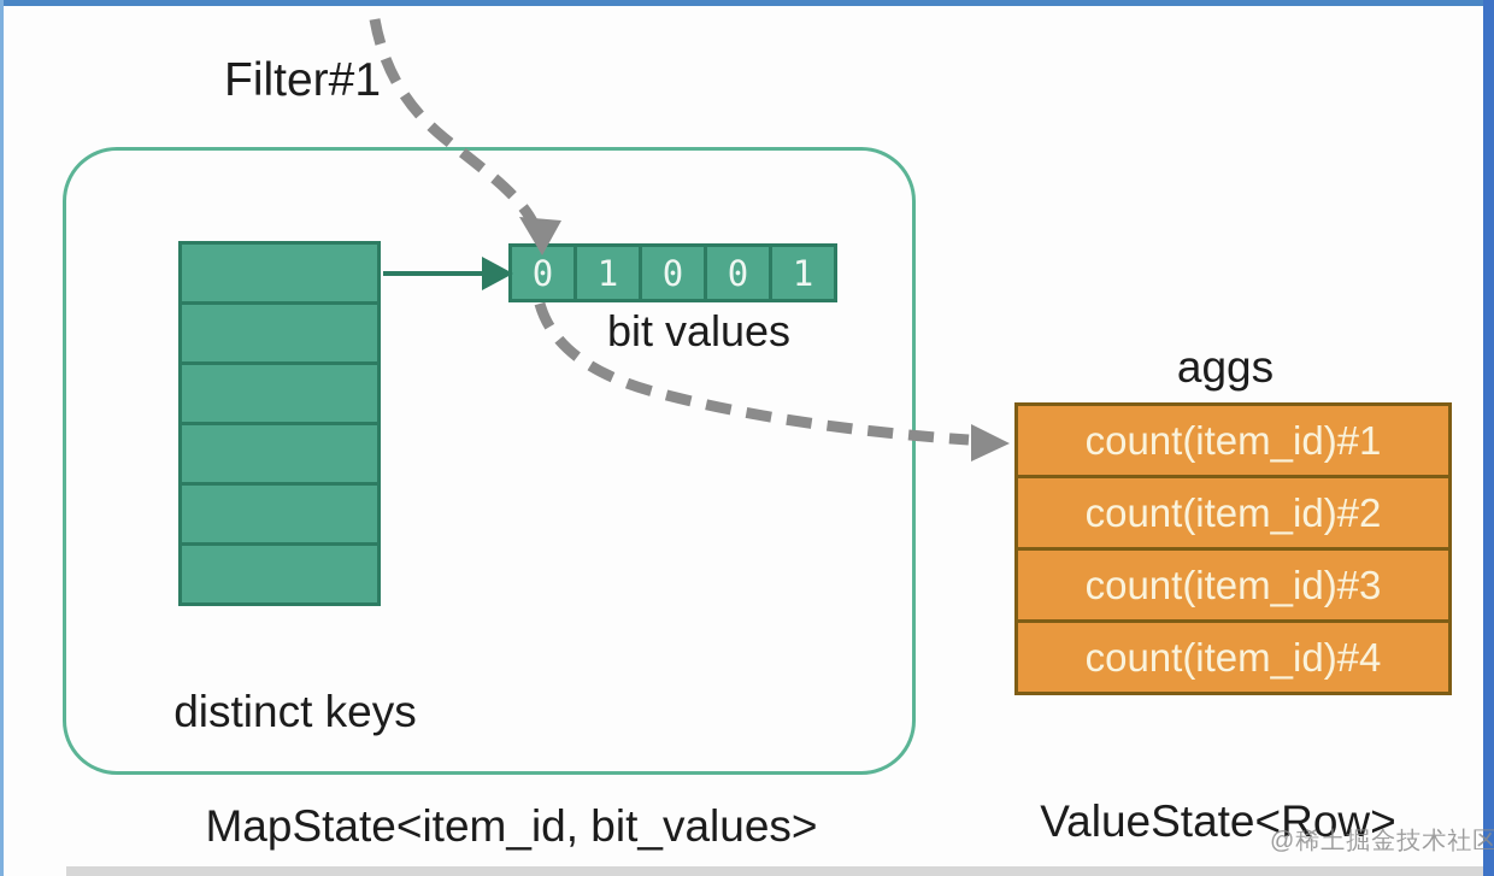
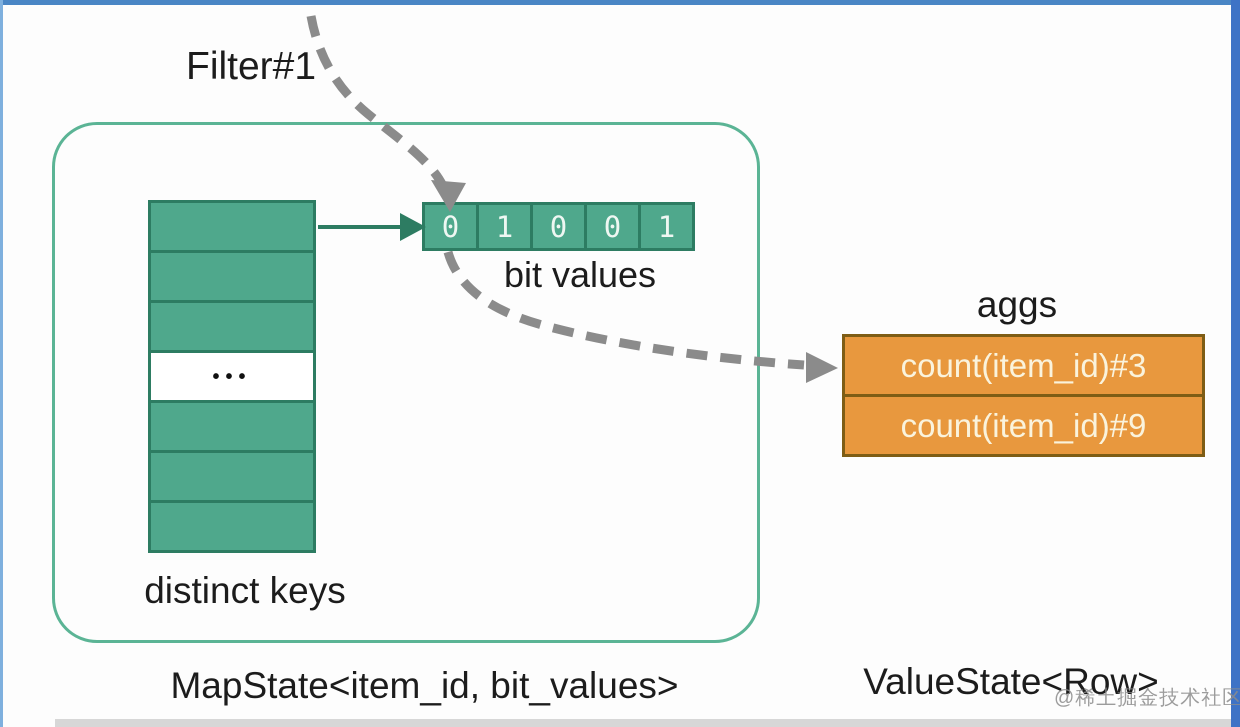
  Filter#1
+ •••
  distinct keys
  0
  1
  0
  0
  1
  bit values
  MapState<item_id, bit_values>
  aggs
- count(item_id)#1
- count(item_id)#2
  count(item_id)#3
- count(item_id)#4
+ count(item_id)#9
  ValueState<Row>
  @稀土掘金技术社区
